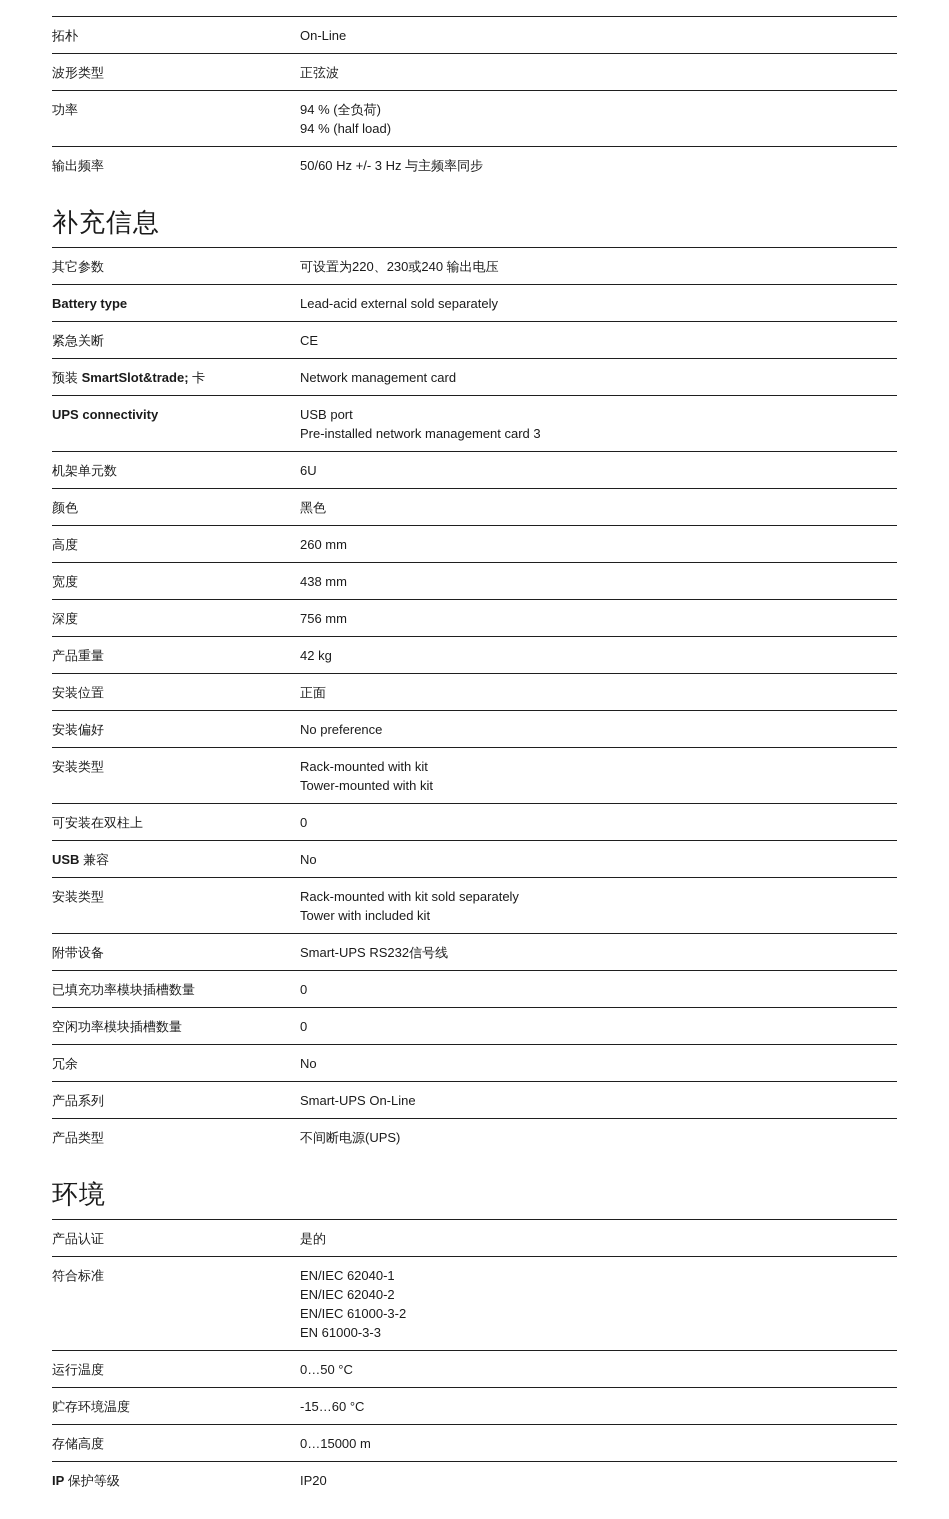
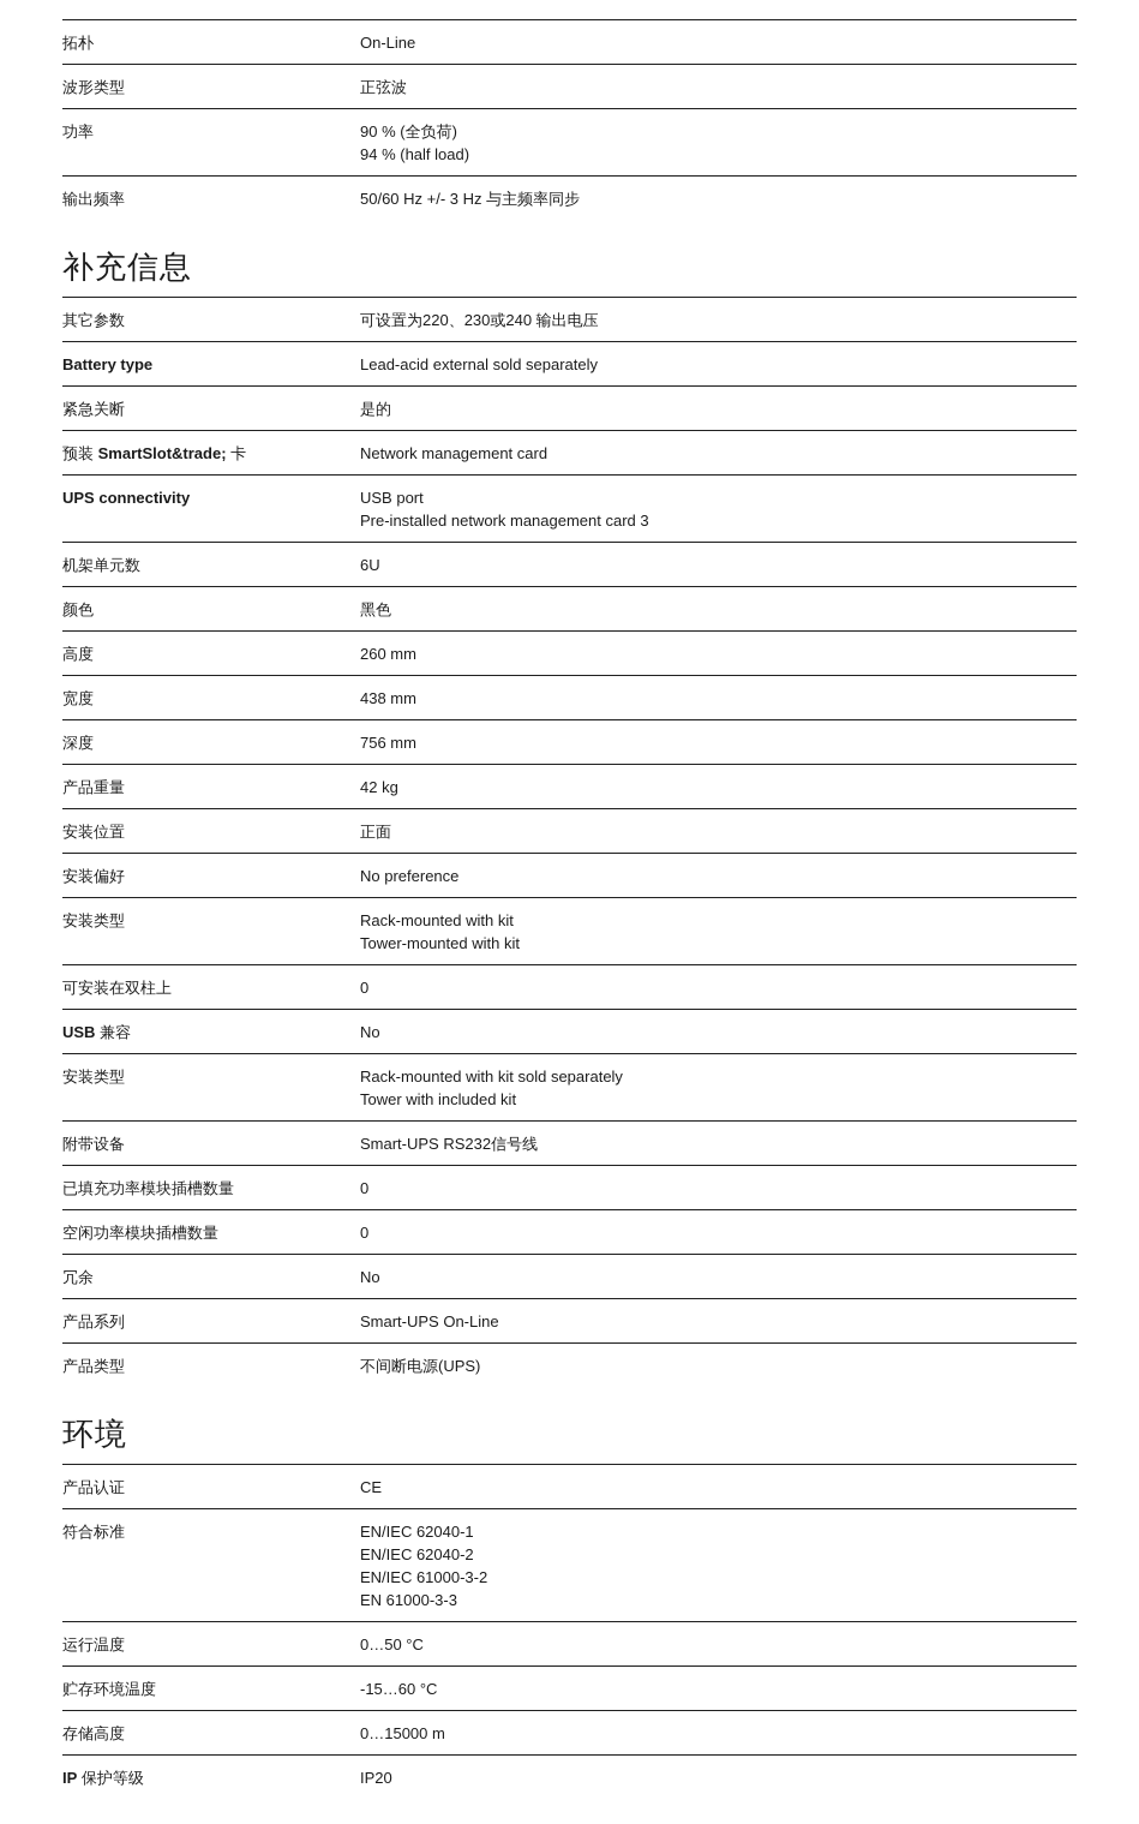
  拓朴
  On-Line
  波形类型
  正弦波
  功率
- 94 % (全负荷)
+ 90 % (全负荷)
  94 % (half load)
  输出频率
  50/60 Hz +/- 3 Hz 与主频率同步
  补充信息
  其它参数
  可设置为220、230或240 输出电压
  Battery type
  Lead-acid external sold separately
  紧急关断
- CE
+ 是的
  预装 SmartSlot&trade; 卡
  Network management card
  UPS connectivity
  USB port
  Pre-installed network management card 3
  机架单元数
  6U
  颜色
  黑色
  高度
  260 mm
  宽度
  438 mm
  深度
  756 mm
  产品重量
  42 kg
  安装位置
  正面
  安装偏好
  No preference
  安装类型
  Rack-mounted with kit
  Tower-mounted with kit
  可安装在双柱上
  0
  USB 兼容
  No
  安装类型
  Rack-mounted with kit sold separately
  Tower with included kit
  附带设备
  Smart-UPS RS232信号线
  已填充功率模块插槽数量
  0
  空闲功率模块插槽数量
  0
  冗余
  No
  产品系列
  Smart-UPS On-Line
  产品类型
  不间断电源(UPS)
  环境
  产品认证
- 是的
+ CE
  符合标准
  EN/IEC 62040-1
  EN/IEC 62040-2
  EN/IEC 61000-3-2
  EN 61000-3-3
  运行温度
  0…50 °C
  贮存环境温度
  -15…60 °C
  存储高度
  0…15000 m
  IP 保护等级
  IP20
